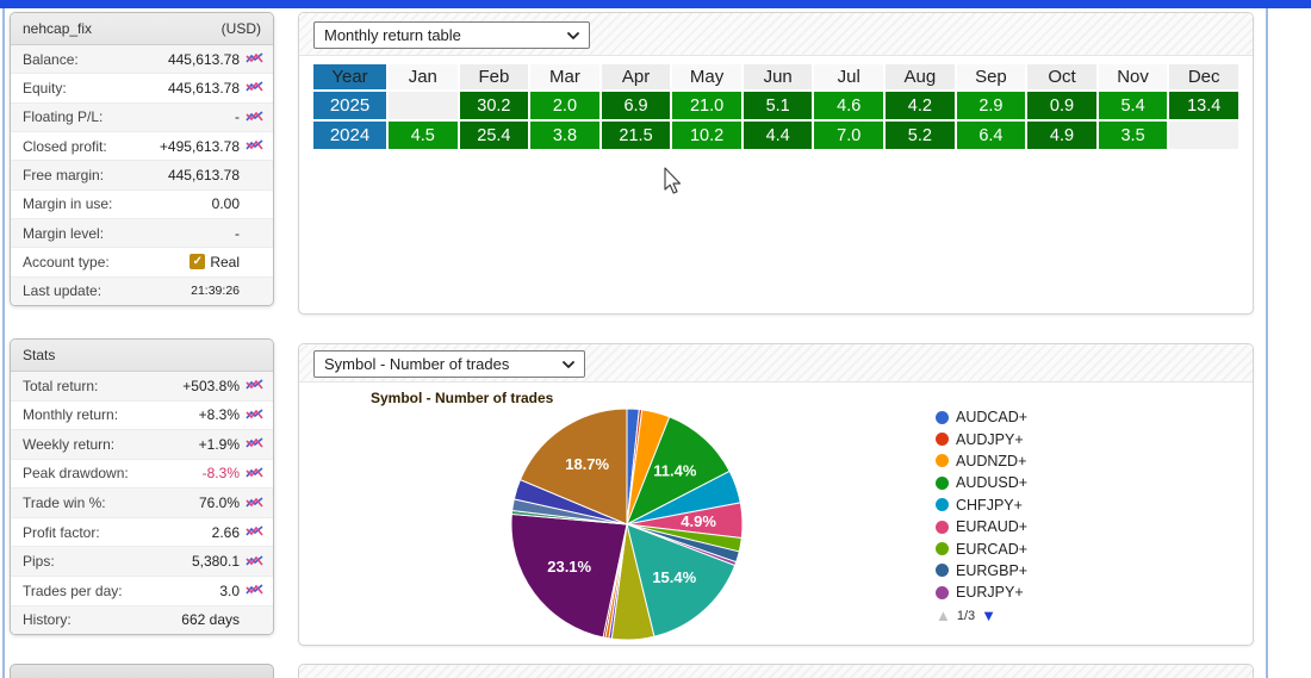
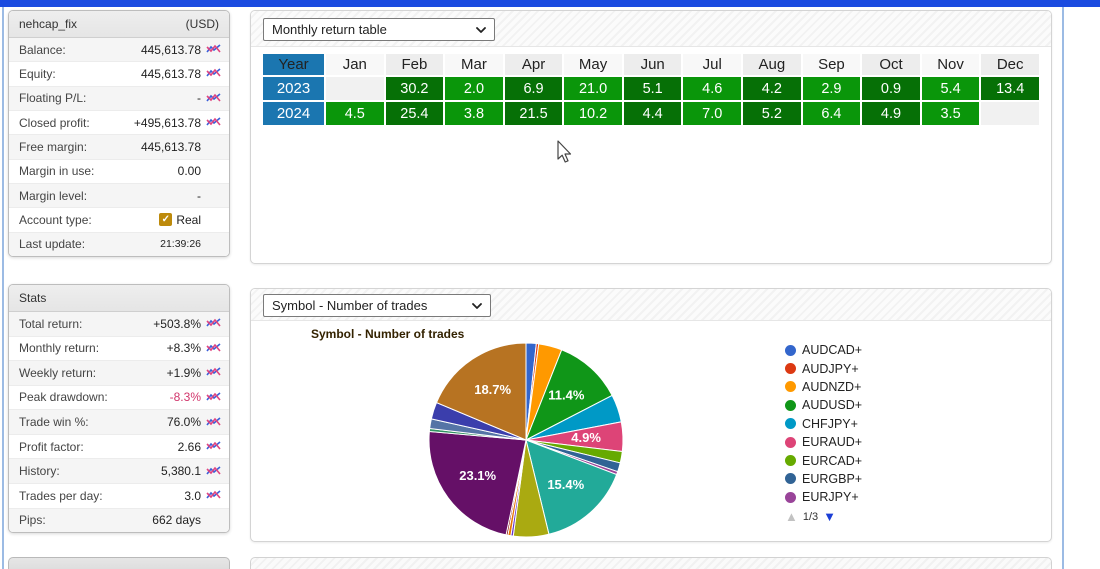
  nehcap_fix
  (USD)
  Balance:
  445,613.78
  Equity:
  445,613.78
  Floating P/L:
  -
  Closed profit:
  +495,613.78
  Free margin:
  445,613.78
  Margin in use:
  0.00
  Margin level:
  -
  Account type:
  ✓
  Real
  Last update:
  21:39:26
  Stats
  Total return:
  +503.8%
  Monthly return:
  +8.3%
  Weekly return:
  +1.9%
  Peak drawdown:
  -8.3%
  Trade win %:
  76.0%
  Profit factor:
  2.66
- Pips:
+ History:
  5,380.1
  Trades per day:
  3.0
- History:
+ Pips:
  662 days
  Monthly return table
  Year	Jan	Feb	Mar	Apr	May	Jun	Jul	Aug	Sep	Oct	Nov	Dec
- 2025		30.2	2.0	6.9	21.0	5.1	4.6	4.2	2.9	0.9	5.4	13.4
+ 2023		30.2	2.0	6.9	21.0	5.1	4.6	4.2	2.9	0.9	5.4	13.4
  2024	4.5	25.4	3.8	21.5	10.2	4.4	7.0	5.2	6.4	4.9	3.5
  Symbol - Number of trades
  Symbol - Number of trades
  11.4%
  4.9%
  15.4%
  23.1%
  18.7%
  AUDCAD+
  AUDJPY+
  AUDNZD+
  AUDUSD+
  CHFJPY+
  EURAUD+
  EURCAD+
  EURGBP+
  EURJPY+
  ▲
  1/3
  ▼
